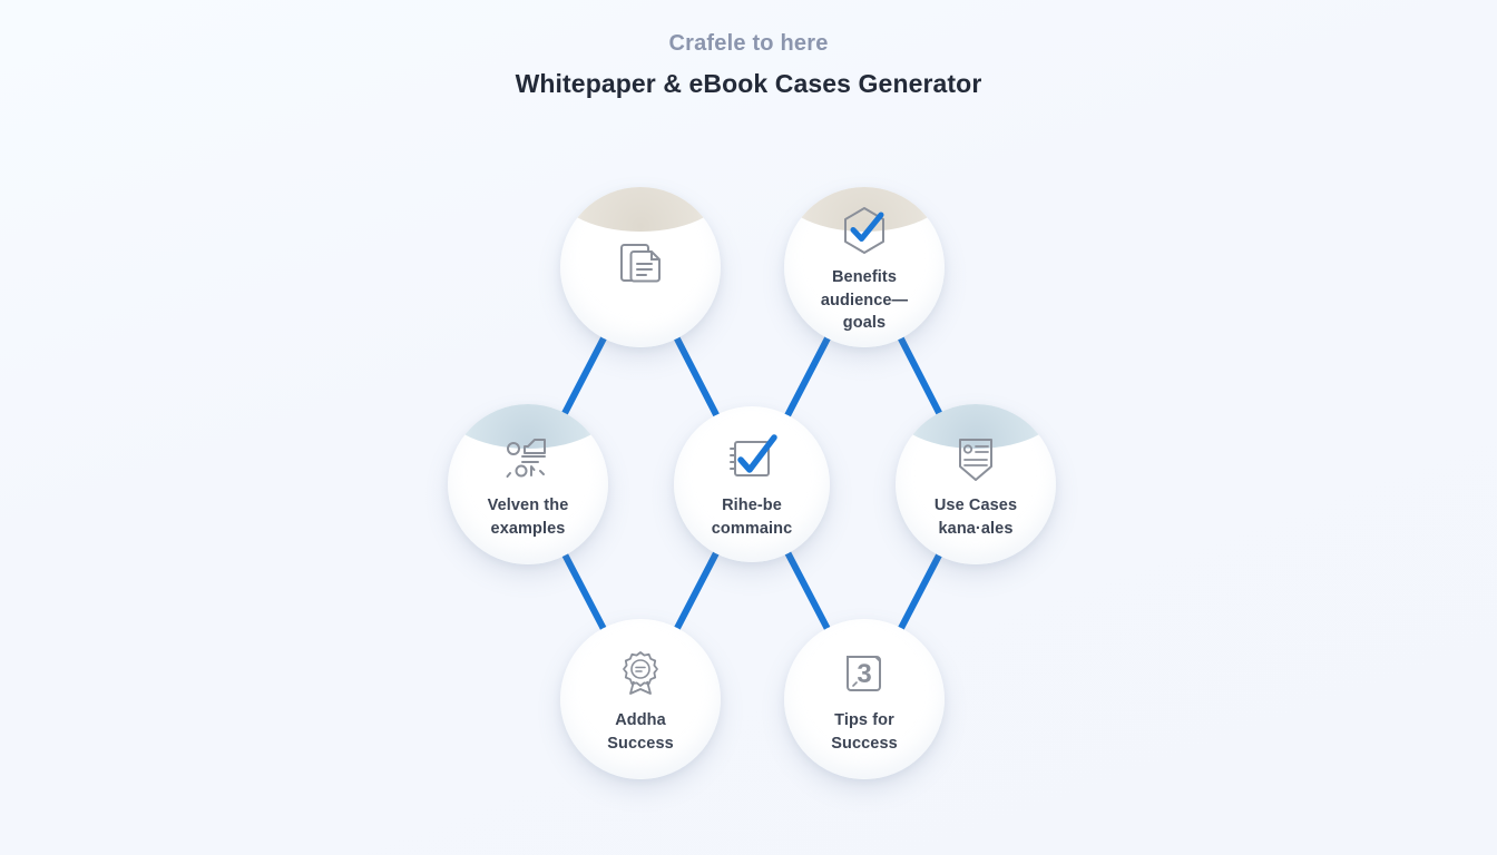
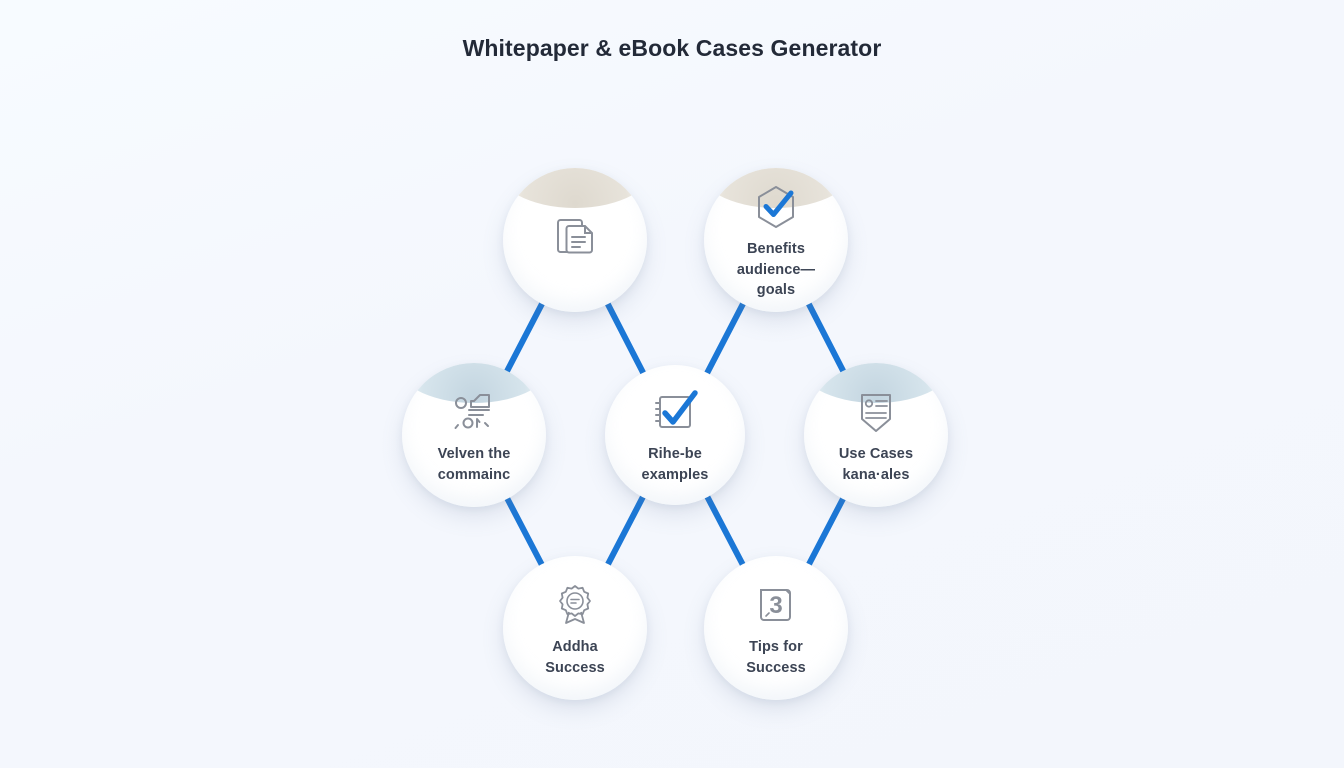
- Crafele to here
  Whitepaper & eBook Cases Generator
  Benefits
  audience—
  goals
  Velven the
- examples
+ commainc
  Rihe-be
- commainc
+ examples
  Use Cases
  kana·ales
  Addha
  Success
  3
  Tips for
  Success
